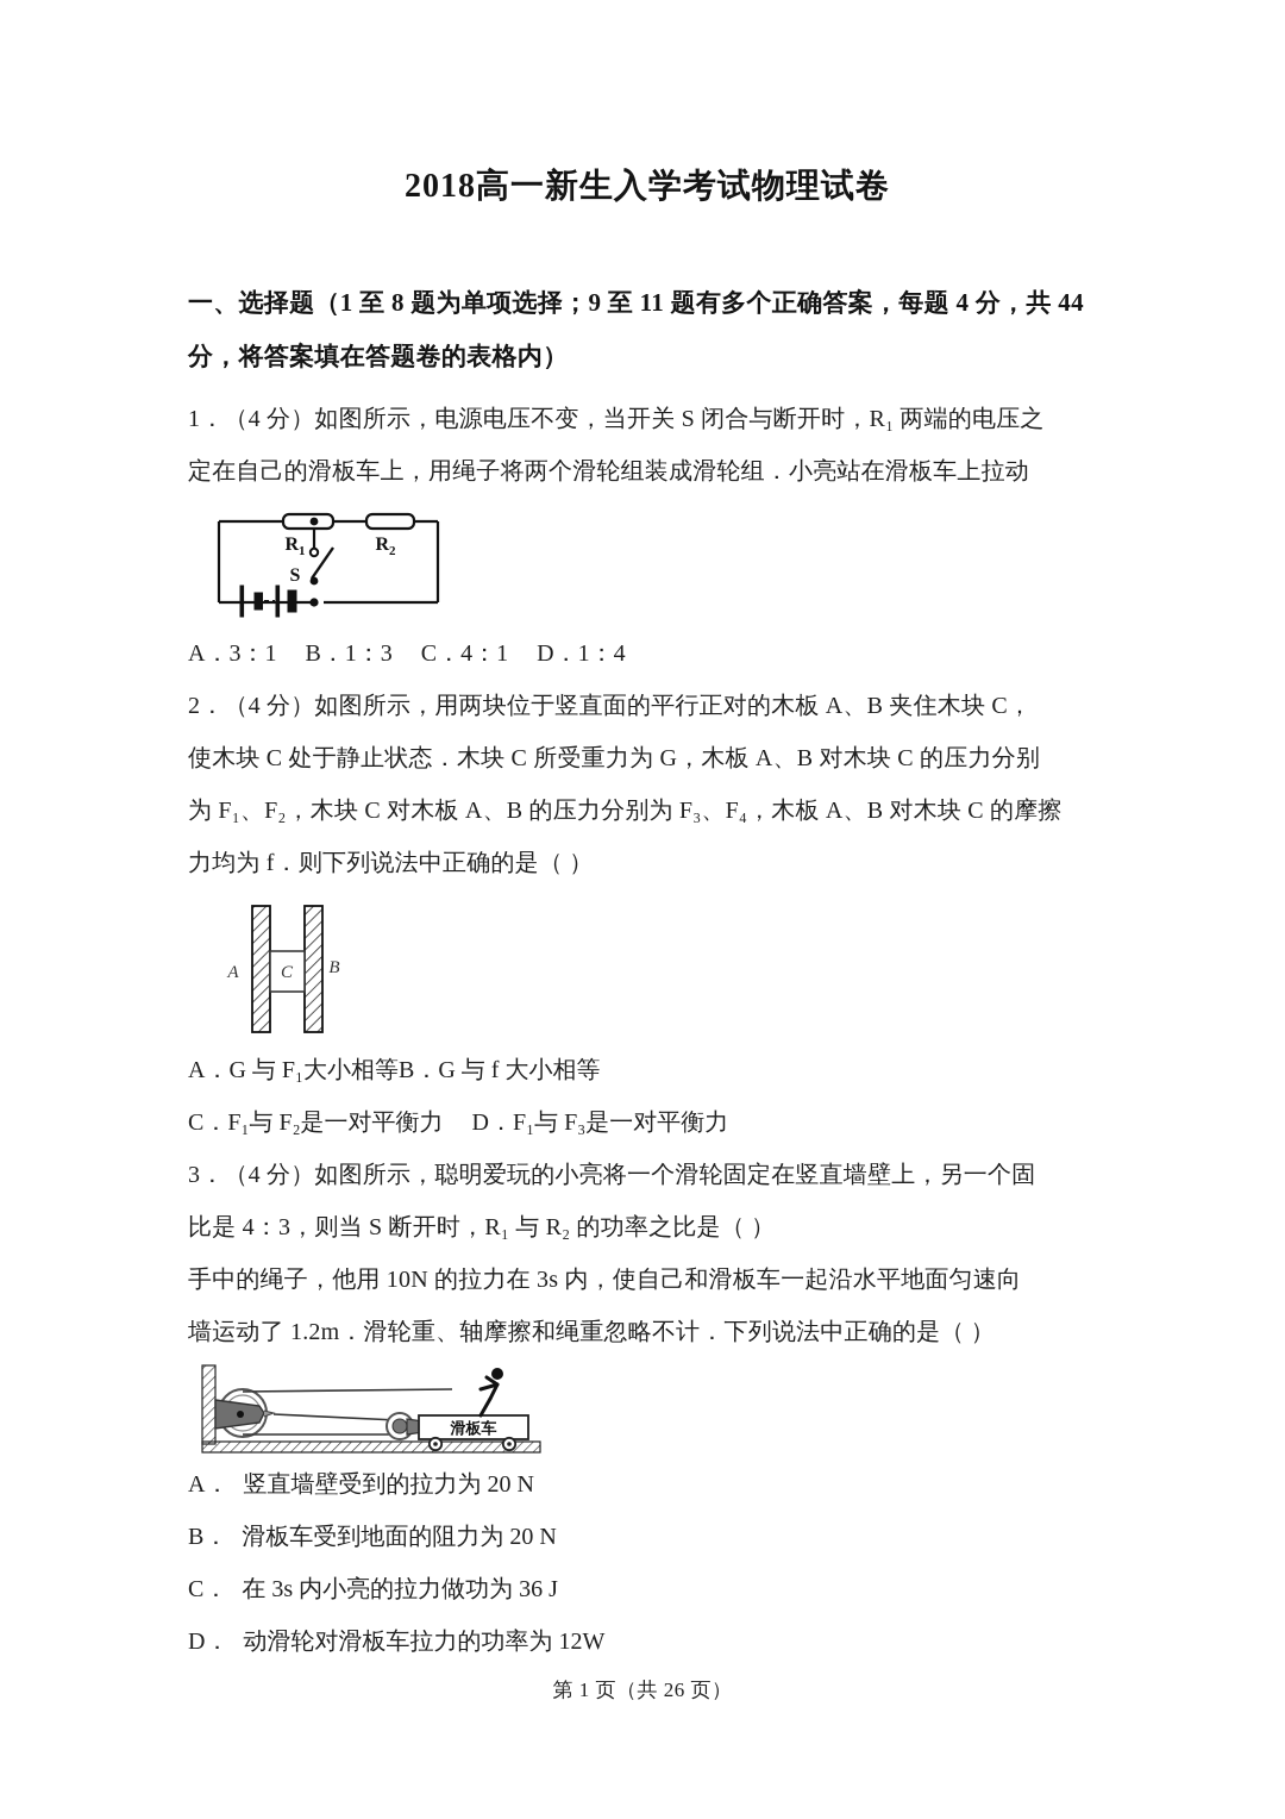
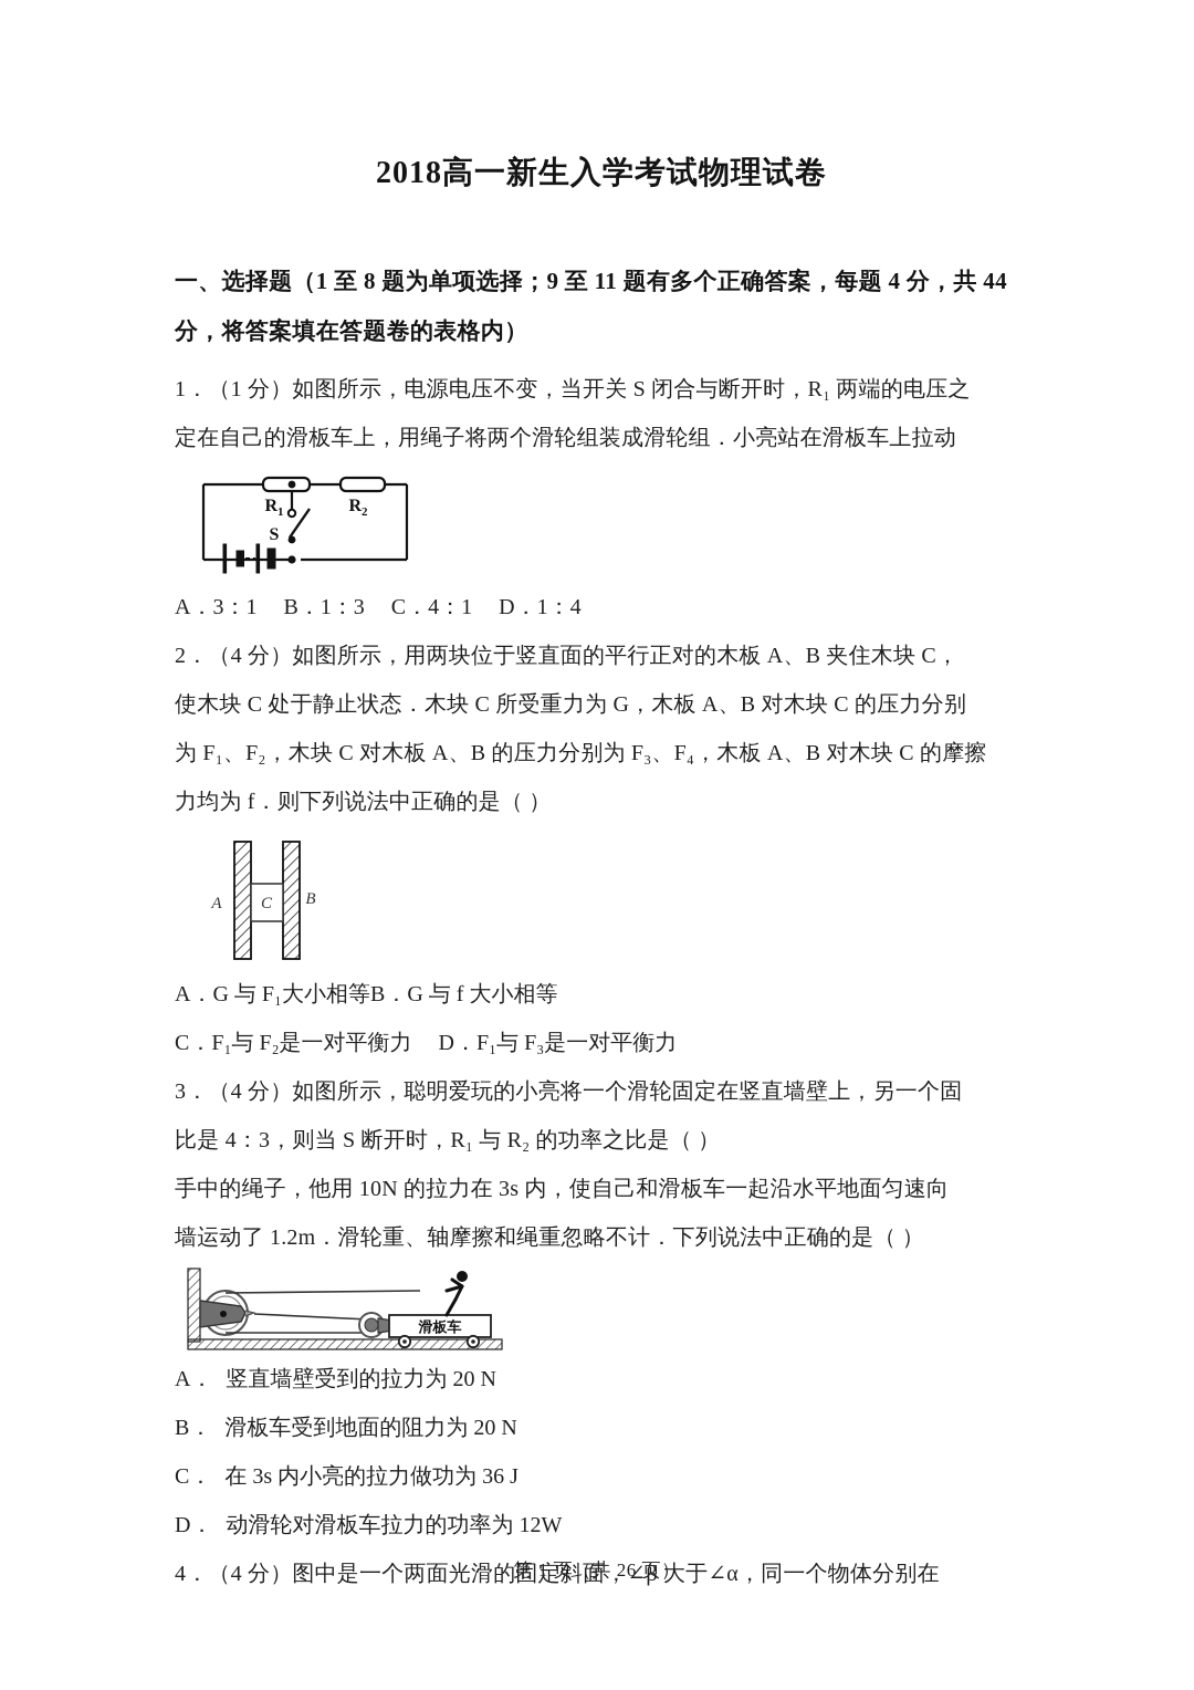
  2018高一新生入学考试物理试卷
  一、选择题（1 至 8 题为单项选择；9 至 11 题有多个正确答案，每题 4 分，共 44 分，将答案填在答题卷的表格内）
- 1．（4 分）如图所示，电源电压不变，当开关 S 闭合与断开时，R₁ 两端的电压之
+ 1．（1 分）如图所示，电源电压不变，当开关 S 闭合与断开时，R₁ 两端的电压之
  定在自己的滑板车上，用绳子将两个滑轮组装成滑轮组．小亮站在滑板车上拉动
  R1
  R2
  S
  A．3：1 B．1：3 C．4：1 D．1：4
  2．（4 分）如图所示，用两块位于竖直面的平行正对的木板 A、B 夹住木块 C，
  使木块 C 处于静止状态．木块 C 所受重力为 G，木板 A、B 对木块 C 的压力分别
  为 F₁、F₂，木块 C 对木板 A、B 的压力分别为 F₃、F₄，木板 A、B 对木块 C 的摩擦
  力均为 f．则下列说法中正确的是（ ）
  A
  C
  B
  A．G 与 F₁大小相等B．G 与 f 大小相等
  C．F₁与 F₂是一对平衡力 D．F₁与 F₃是一对平衡力
  3．（4 分）如图所示，聪明爱玩的小亮将一个滑轮固定在竖直墙壁上，另一个固
  比是 4：3，则当 S 断开时，R₁ 与 R₂ 的功率之比是（ ）
  手中的绳子，他用 10N 的拉力在 3s 内，使自己和滑板车一起沿水平地面匀速向
  墙运动了 1.2m．滑轮重、轴摩擦和绳重忽略不计．下列说法中正确的是（ ）
  滑板车
  A． 竖直墙壁受到的拉力为 20 N
  B． 滑板车受到地面的阻力为 20 N
  C． 在 3s 内小亮的拉力做功为 36 J
  D． 动滑轮对滑板车拉力的功率为 12W
+ 4．（4 分）图中是一个两面光滑的固定斜面，∠β 大于∠α，同一个物体分别在
  第 1 页（共 26 页）
